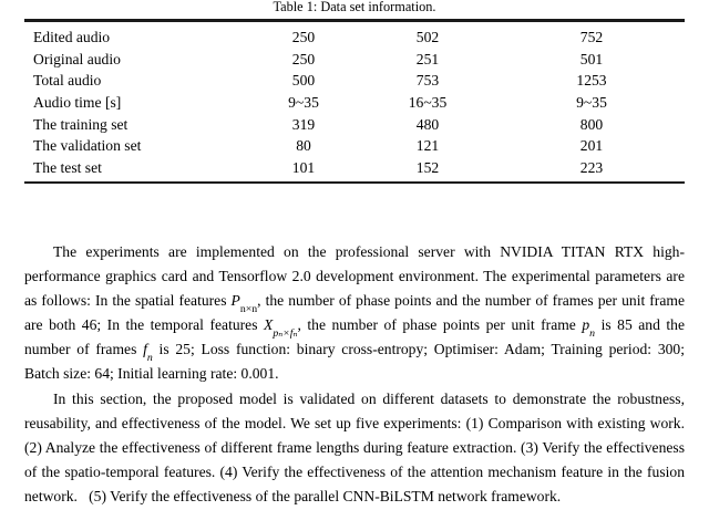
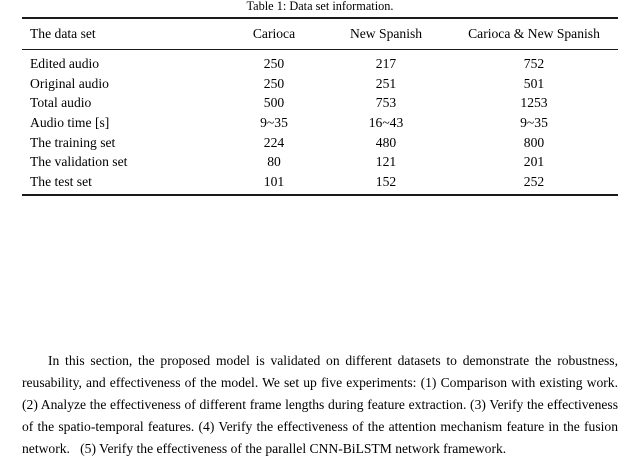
  Table 1: Data set information.
+ The data set	Carioca	New Spanish	Carioca & New Spanish
- Edited audio	250	502	752
+ Edited audio	250	217	752
  Original audio	250	251	501
  Total audio	500	753	1253
- Audio time [s]	9~35	16~35	9~35
+ Audio time [s]	9~35	16~43	9~35
- The training set	319	480	800
+ The training set	224	480	800
  The validation set	80	121	201
- The test set	101	152	223
+ The test set	101	152	252
- The experiments are implemented on the professional server with NVIDIA TITAN RTX high-performance graphics card and Tensorflow 2.0 development environment. The experimental parameters are as follows: In the spatial features Pn×n, the number of phase points and the number of frames per unit frame are both 46; In the temporal features Xpₙ×fₙ, the number of phase points per unit frame pn is 85 and the number of frames fn is 25; Loss function: binary cross-entropy; Optimiser: Adam; Training period: 300; Batch size: 64; Initial learning rate: 0.001.
  In this section, the proposed model is validated on different datasets to demonstrate the robustness, reusability, and effectiveness of the model. We set up five experiments: (1) Comparison with existing work. (2) Analyze the effectiveness of different frame lengths during feature extraction. (3) Verify the effectiveness of the spatio-temporal features. (4) Verify the effectiveness of the attention mechanism feature in the fusion network. (5) Verify the effectiveness of the parallel CNN-BiLSTM network framework.
